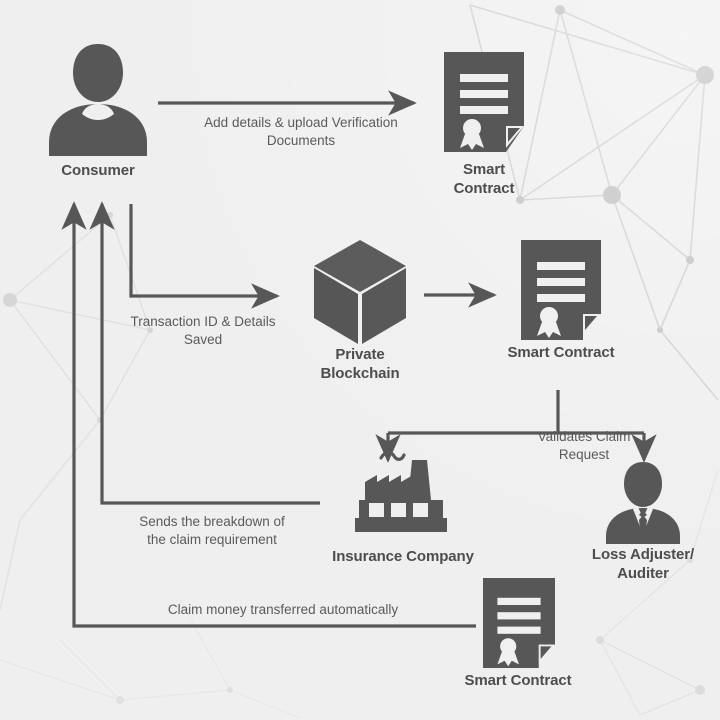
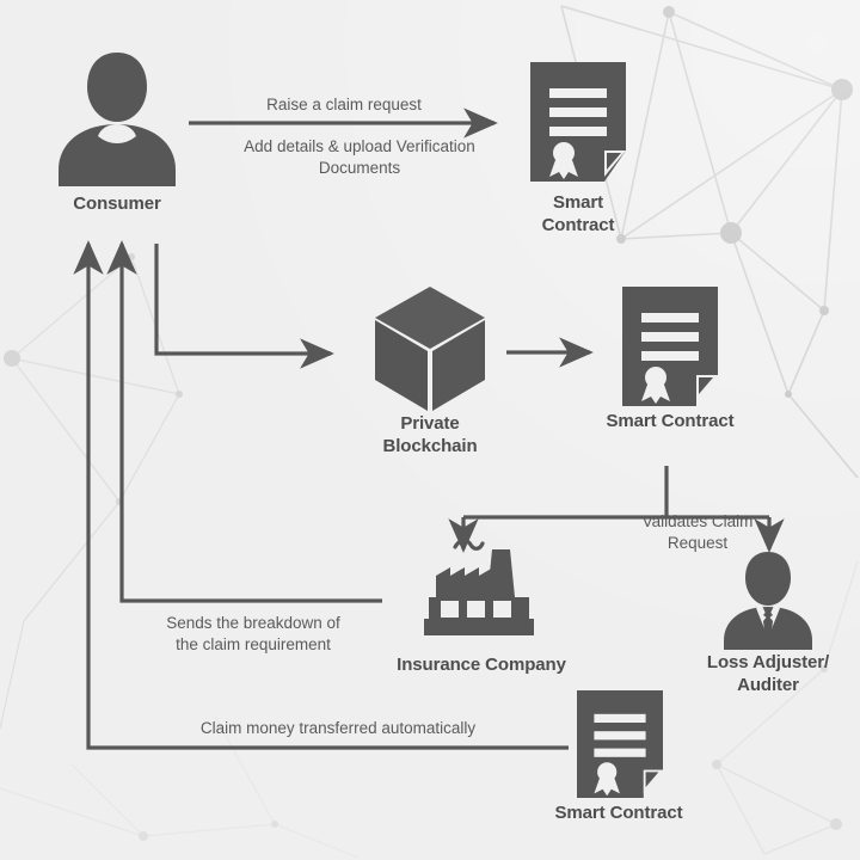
  Consumer
  Smart
  Contract
  Private
  Blockchain
  Smart Contract
  Insurance Company
  Loss Adjuster/
  Auditer
  Smart Contract
+ Raise a claim request
  Add details & upload Verification
  Documents
- Transaction ID & Details
- Saved
  Validates Claim
  Request
  Sends the breakdown of
  the claim requirement
  Claim money transferred automatically
